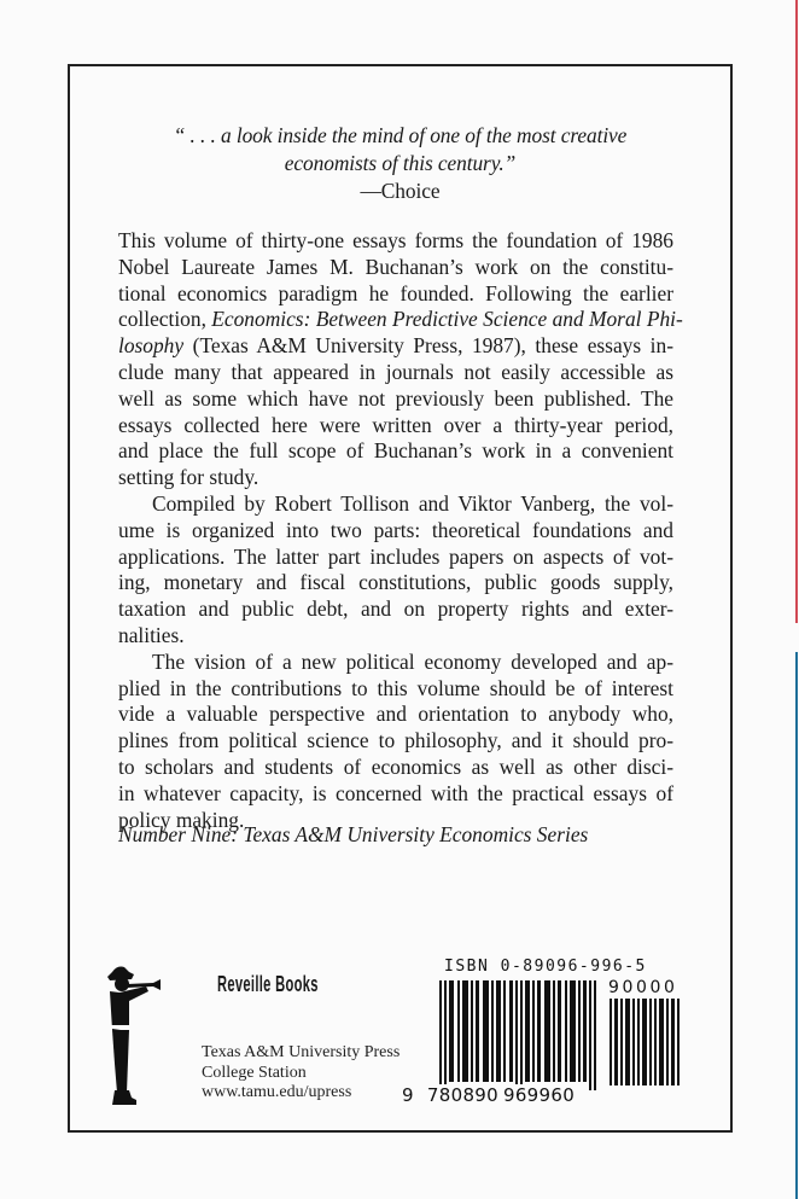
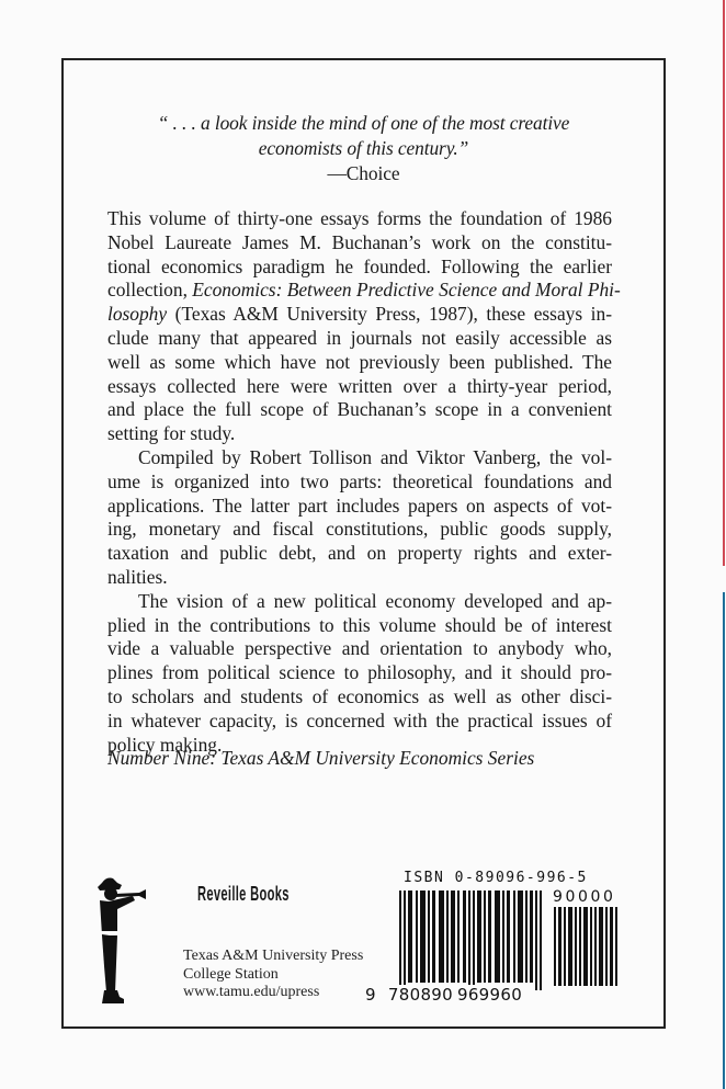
  “ . . . a look inside the mind of one of the most creative
  economists of this century.”
  —Choice
  This volume of thirty-one essays forms the foundation of 1986
  Nobel Laureate James M. Buchanan’s work on the constitu-
  tional economics paradigm he founded. Following the earlier
  collection, Economics: Between Predictive Science and Moral Phi-
  losophy (Texas A&M University Press, 1987), these essays in-
  clude many that appeared in journals not easily accessible as
  well as some which have not previously been published. The
  essays collected here were written over a thirty-year period,
- and place the full scope of Buchanan’s work in a convenient
+ and place the full scope of Buchanan’s scope in a convenient
  setting for study.
  Compiled by Robert Tollison and Viktor Vanberg, the vol-
  ume is organized into two parts: theoretical foundations and
  applications. The latter part includes papers on aspects of vot-
  ing, monetary and fiscal constitutions, public goods supply,
  taxation and public debt, and on property rights and exter-
  nalities.
  The vision of a new political economy developed and ap-
  plied in the contributions to this volume should be of interest
  vide a valuable perspective and orientation to anybody who,
  plines from political science to philosophy, and it should pro-
  to scholars and students of economics as well as other disci-
- in whatever capacity, is concerned with the practical essays of
+ in whatever capacity, is concerned with the practical issues of
  policy making.
  Number Nine: Texas A&M University Economics Series
  Reveille Books
  Texas A&M University Press
  College Station
  www.tamu.edu/upress
  ISBN 0-89096-996-5
  9 780890 969960
  90000
